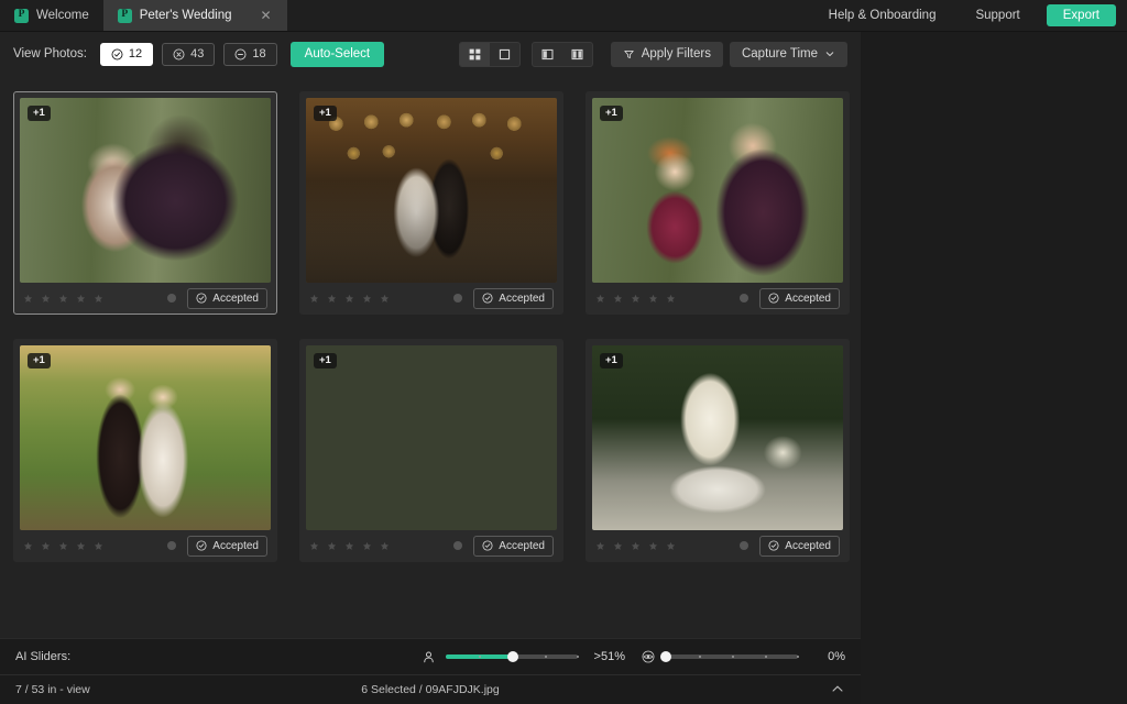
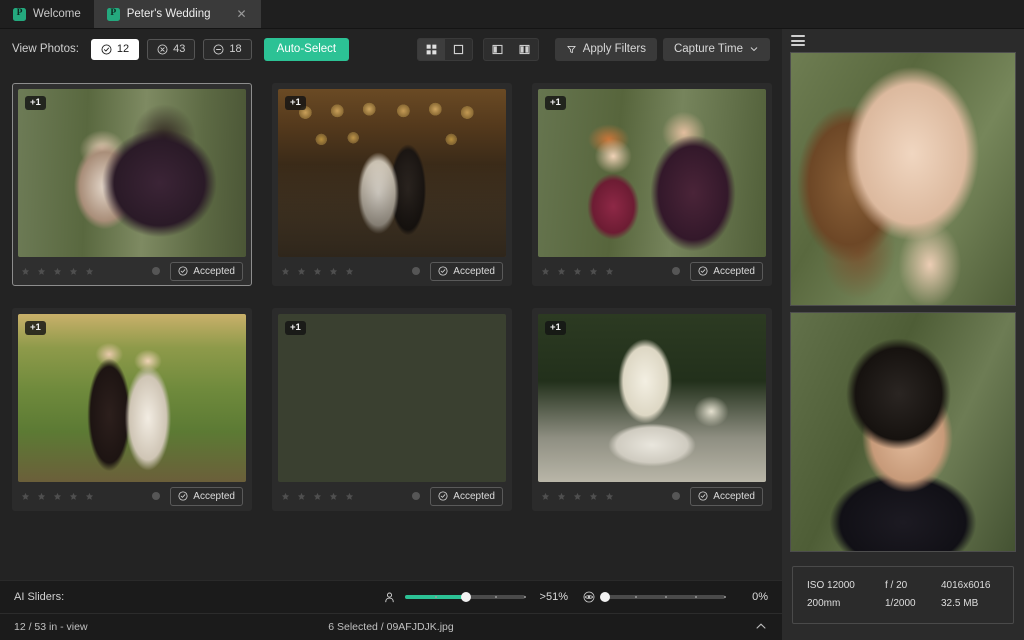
  Welcome
  Peter's Wedding
  ✕
- Help & Onboarding
- Support
- Export
  View Photos:
  12
  43
  18
  Auto-Select
  Apply Filters
  Capture Time
  +1
  Accepted
  +1
  Accepted
  +1
  Accepted
  +1
  Accepted
  +1
  Accepted
  +1
  Accepted
  AI Sliders:
  >51%
  0%
- 7 / 53 in - view
+ 12 / 53 in - view
  6 Selected / 09AFJDJK.jpg
+ ISO 12000
+ f / 20
+ 4016x6016
+ 200mm
+ 1/2000
+ 32.5 MB
